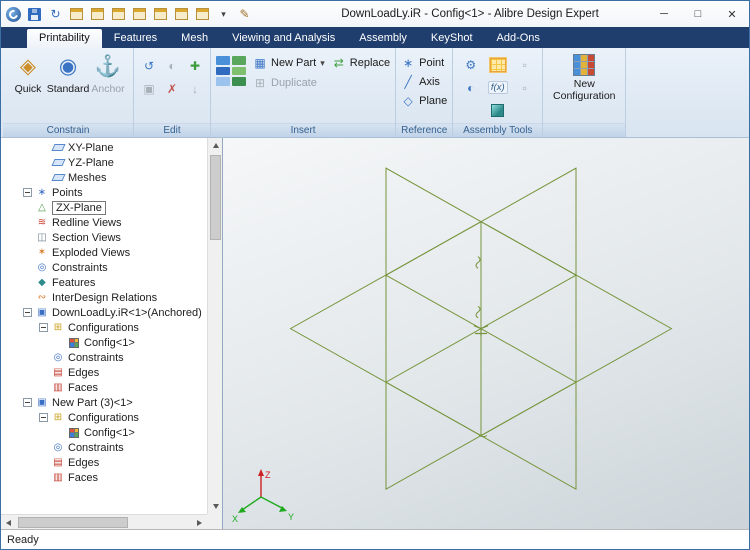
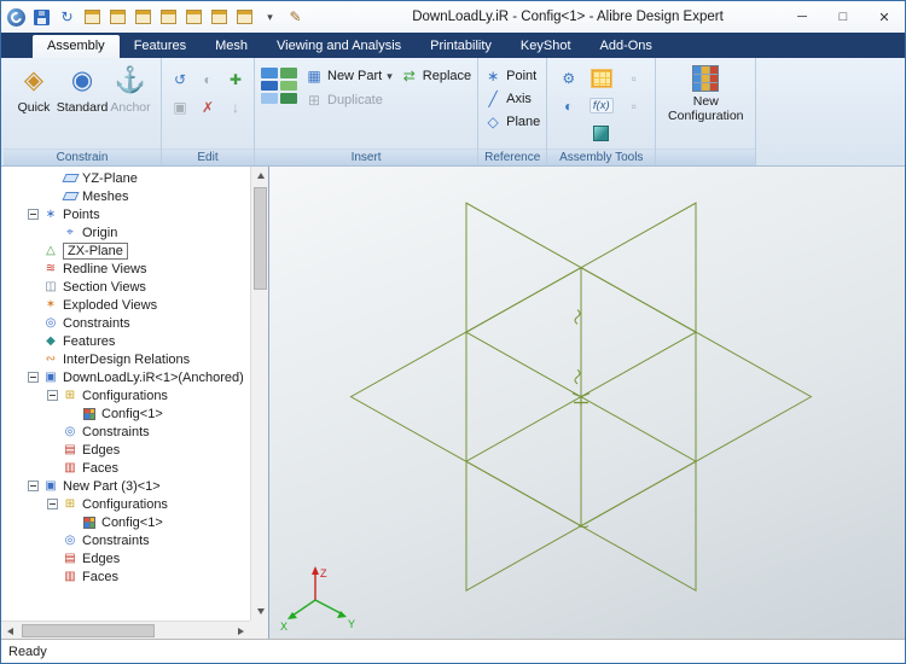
  ↻
  ▾
  ✎
  DownLoadLy.iR - Config<1> - Alibre Design Expert
  ─
  □
  ✕
- Printability
+ Assembly
  Features
  Mesh
  Viewing and Analysis
- Assembly
+ Printability
  KeyShot
  Add-Ons
  ◈
  Quick
  ◉
  Standard
  ⚓
  Anchor
  Constrain
  ↺
  ◐
  ✚
  ▣
  ✗
  ↓
  Edit
  ▦
  New Part
  ▾
  ⊞
  Duplicate
  ⇄
  Replace
  Insert
  ∗
  Point
  ╱
  Axis
  ◇
  Plane
  Reference
  ⚙
  ▫
  ◐
  f(x)
  ▫
  Assembly Tools
  New Configuration
- XY-Plane
  YZ-Plane
  Meshes
  ∗
  Points
+ ⌖
+ Origin
  △
  ZX-Plane
  ≋
  Redline Views
  ◫
  Section Views
  ✶
  Exploded Views
  ◎
  Constraints
  ◆
  Features
  ∾
  InterDesign Relations
  ▣
  DownLoadLy.iR<1>(Anchored)
  ⊞
  Configurations
  Config<1>
  ◎
  Constraints
  ▤
  Edges
  ▥
  Faces
  ▣
  New Part (3)<1>
  ⊞
  Configurations
  Config<1>
  ◎
  Constraints
  ▤
  Edges
  ▥
  Faces
  Z
  X
  Y
  Ready
